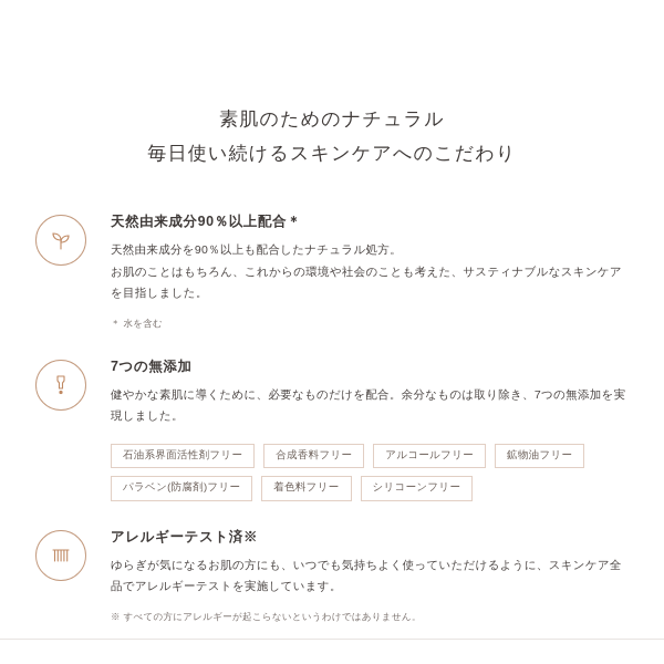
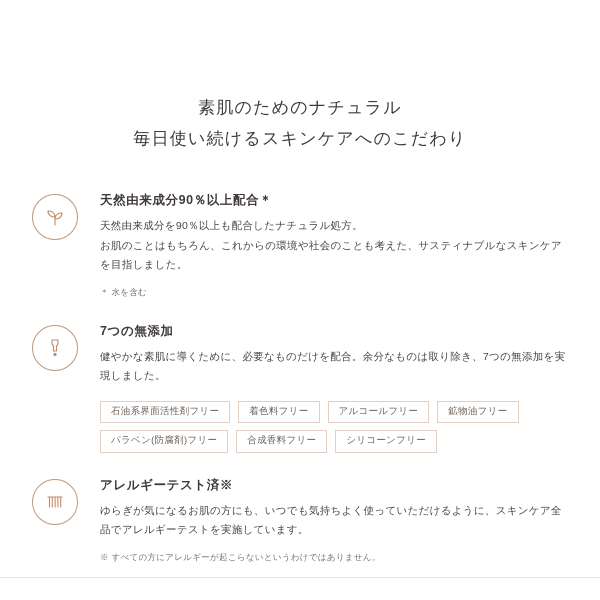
  素肌のためのナチュラル
  毎日使い続けるスキンケアへのこだわり
  天然由来成分90％以上配合＊
  天然由来成分を90％以上も配合したナチュラル処方。
  お肌のことはもちろん、これからの環境や社会のことも考えた、サスティナブルなスキンケアを目指しました。
  ＊ 水を含む
  7つの無添加
  健やかな素肌に導くために、必要なものだけを配合。余分なものは取り除き、7つの無添加を実現しました。
  石油系界面活性剤フリー
- 合成香料フリー
+ 着色料フリー
  アルコールフリー
  鉱物油フリー
  パラベン(防腐剤)フリー
- 着色料フリー
+ 合成香料フリー
  シリコーンフリー
  アレルギーテスト済※
  ゆらぎが気になるお肌の方にも、いつでも気持ちよく使っていただけるように、スキンケア全品でアレルギーテストを実施しています。
  ※ すべての方にアレルギーが起こらないというわけではありません。
